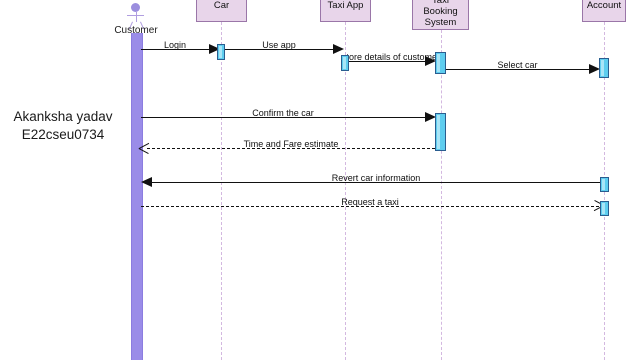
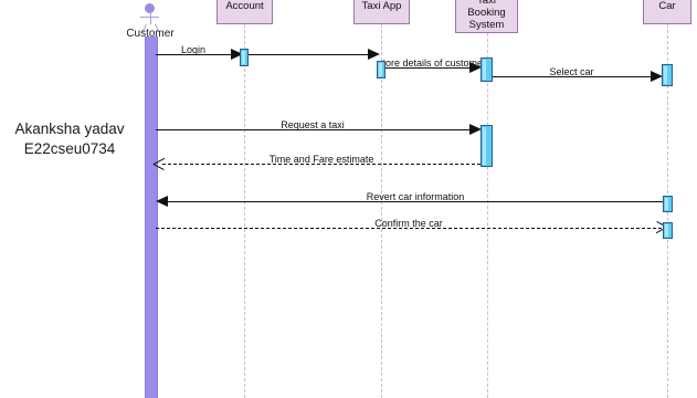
  Akanksha yadav
  E22cseu0734
  Customer
- Car
+ Account
  Taxi App
  Taxi
  Booking
  System
- Account
+ Car
  Login
- Use app
  ore details of custom
  Select car
- Confirm the car
+ Request a taxi
  Time and Fare estimate
  Revert car information
- Request a taxi
+ Confirm the car
